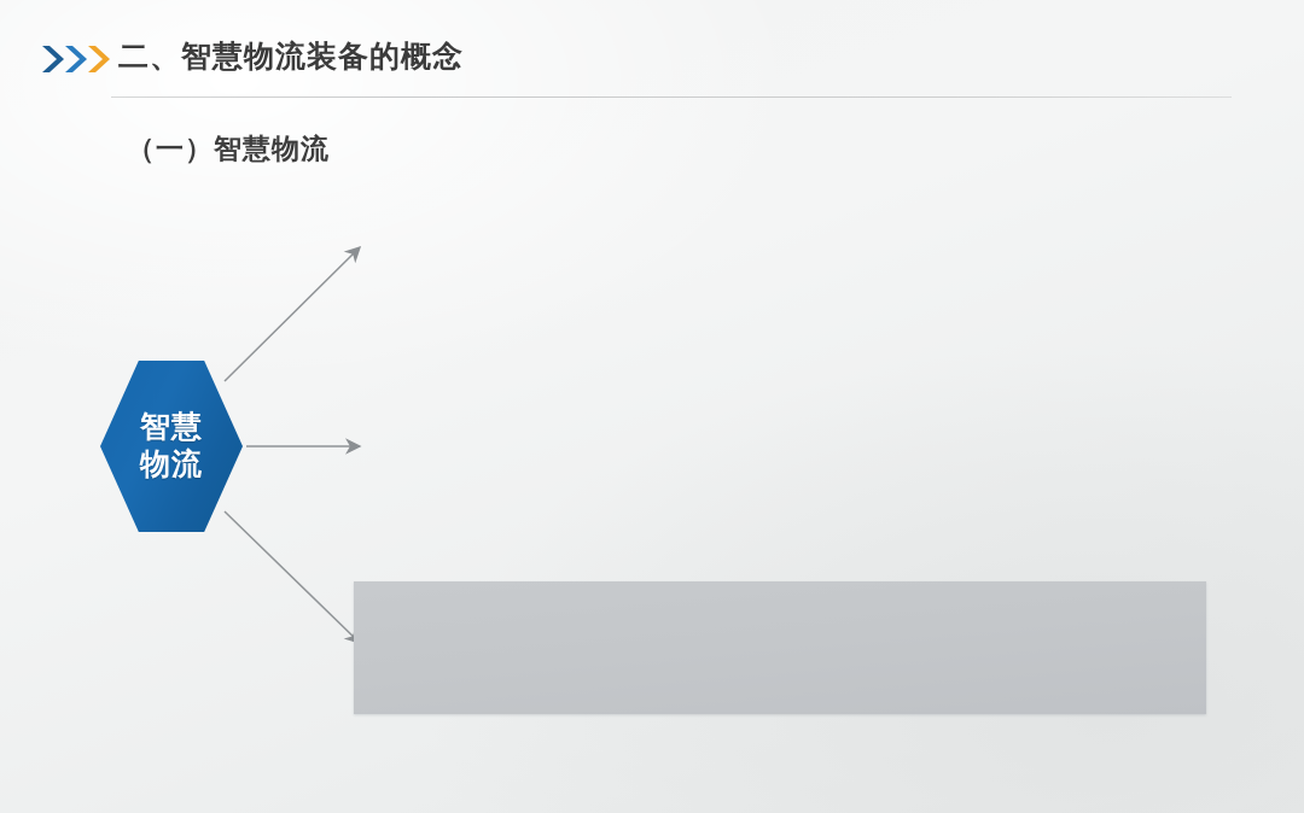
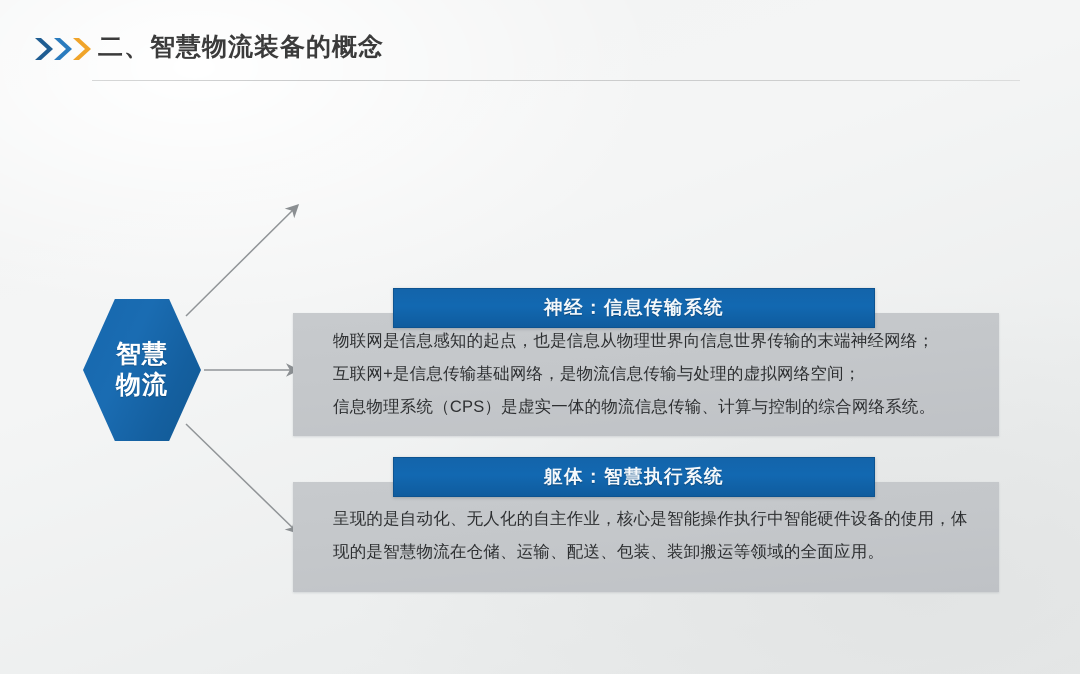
  二、智慧物流装备的概念
- （一）智慧物流
  智慧
  物流
+ 物联网是信息感知的起点，也是信息从物理世界向信息世界传输的末端神经网络；
+ 互联网+是信息传输基础网络，是物流信息传输与处理的虚拟网络空间；
+ 信息物理系统（CPS）是虚实一体的物流信息传输、计算与控制的综合网络系统。
+ 神经：信息传输系统
+ 呈现的是自动化、无人化的自主作业，核心是智能操作执行中智能硬件设备的使用，体现的是智慧物流在仓储、运输、配送、包装、装卸搬运等领域的全面应用。
+ 躯体：智慧执行系统
